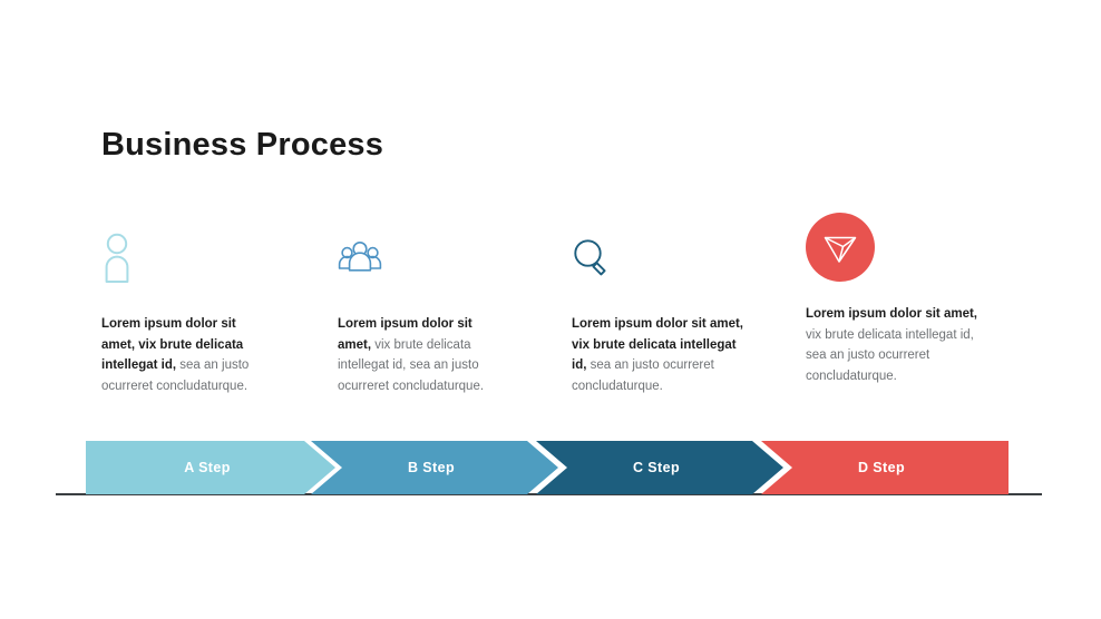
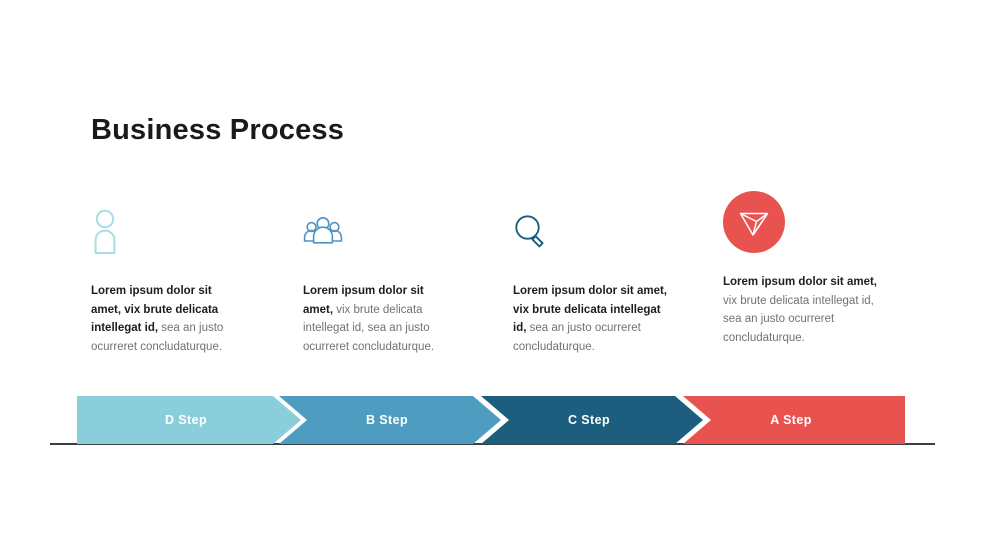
  Business Process
  Lorem ipsum dolor sit amet, vix brute delicata intellegat id, sea an justo ocurreret concludaturque.
  Lorem ipsum dolor sit amet, vix brute delicata intellegat id, sea an justo ocurreret concludaturque.
  Lorem ipsum dolor sit amet, vix brute delicata intellegat id, sea an justo ocurreret concludaturque.
  Lorem ipsum dolor sit amet, vix brute delicata intellegat id, sea an justo ocurreret concludaturque.
- A Step
+ D Step
  B Step
  C Step
- D Step
+ A Step
